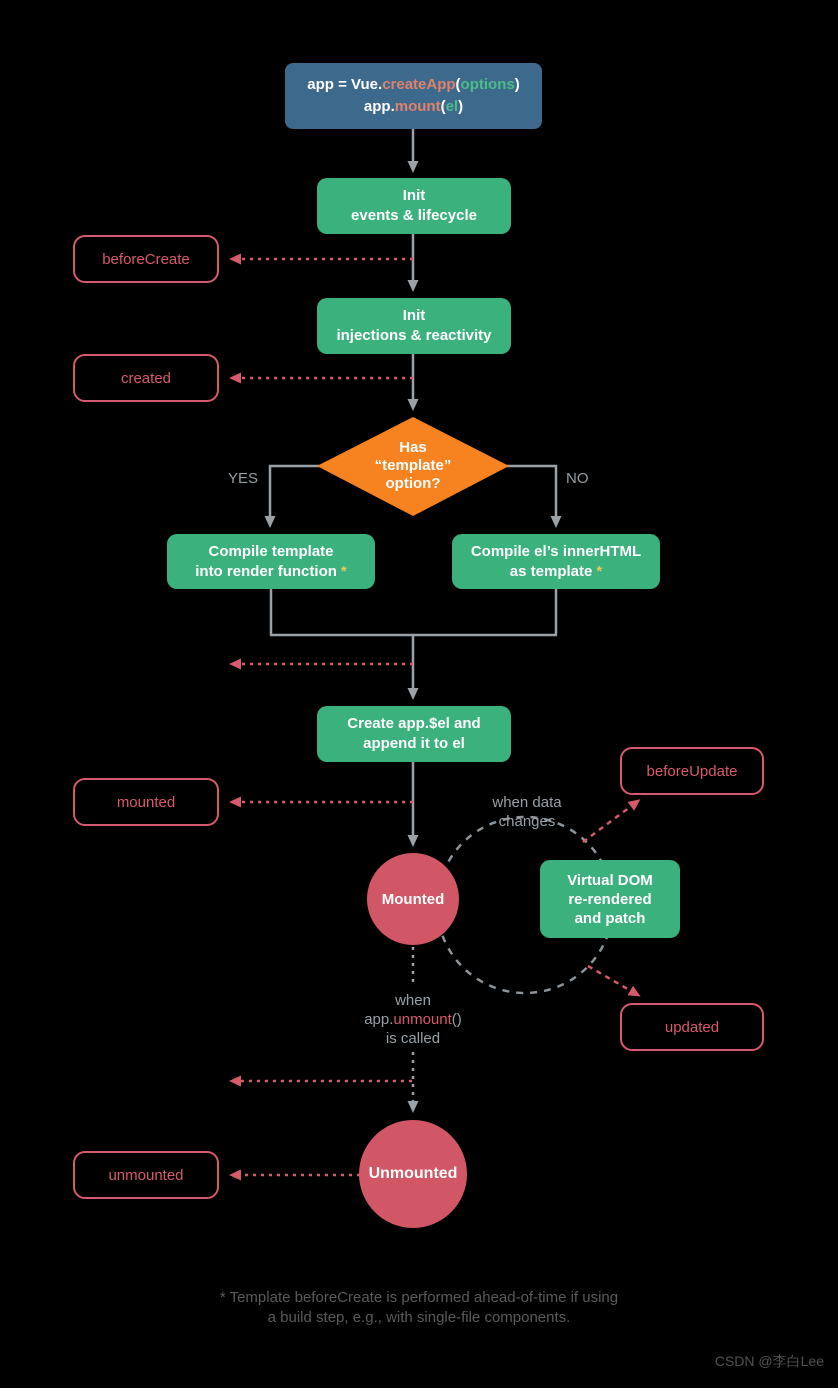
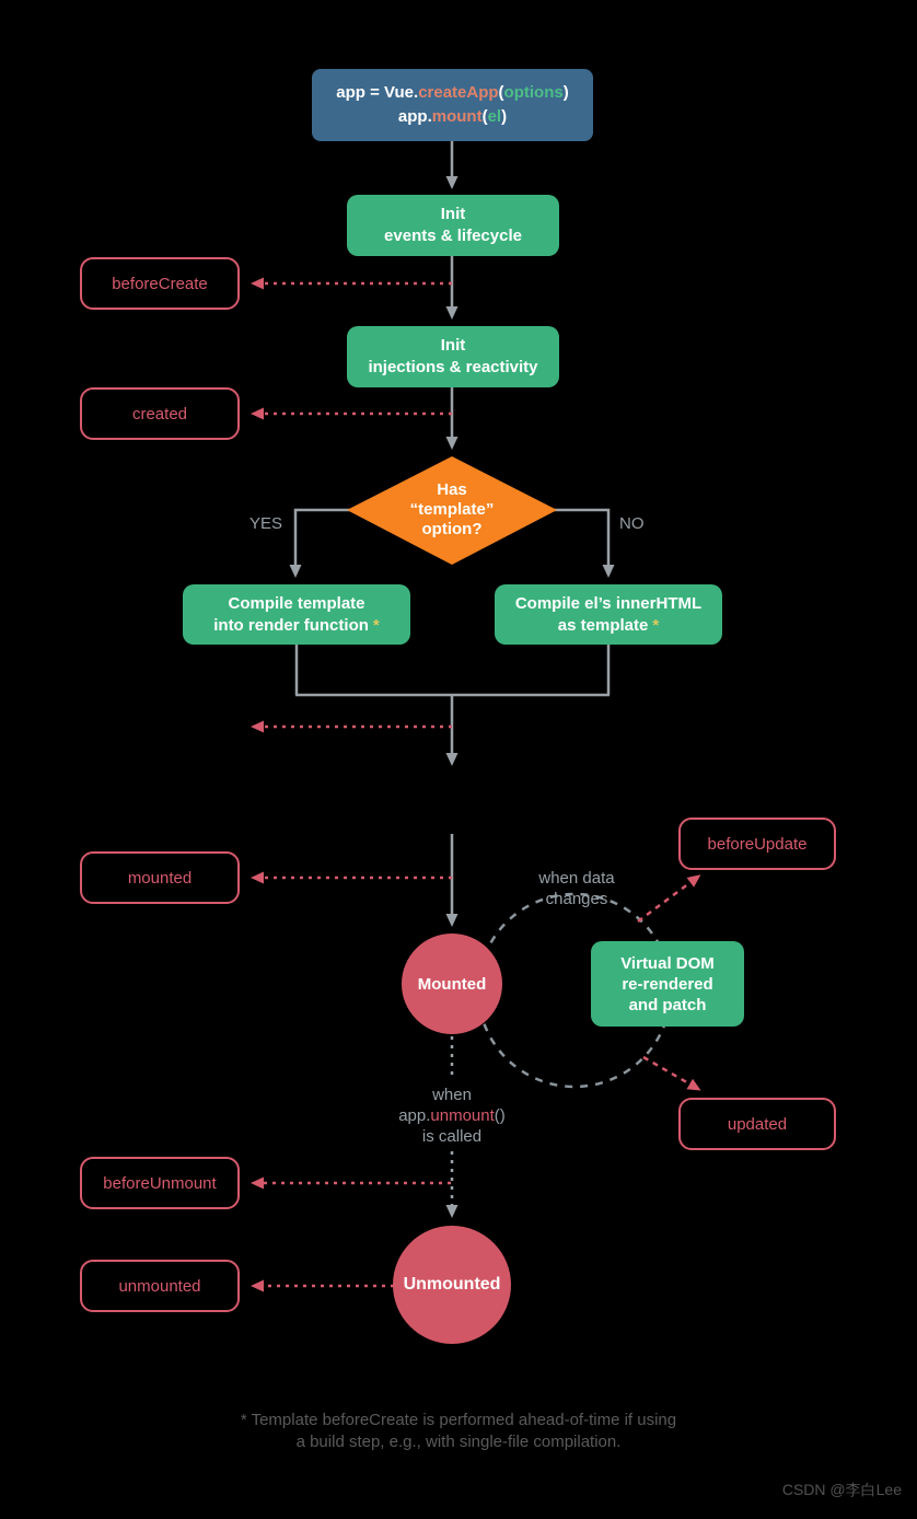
  app = Vue.createApp(options)
  app.mount(el)
  Init
  events & lifecycle
  Init
  injections & reactivity
  Compile template
  into render function *
  Compile el’s innerHTML
  as template *
- Create app.$el and
- append it to el
  Virtual DOM
  re-rendered
  and patch
  Has
  “template”
  option?
  YES
  NO
  beforeCreate
  created
  mounted
  beforeUpdate
  updated
+ beforeUnmount
  unmounted
  Mounted
  Unmounted
  when data
  changes
  when
  app.unmount()
  is called
  * Template beforeCreate is performed ahead-of-time if using
- a build step, e.g., with single-file components.
+ a build step, e.g., with single-file compilation.
  CSDN @李白Lee
